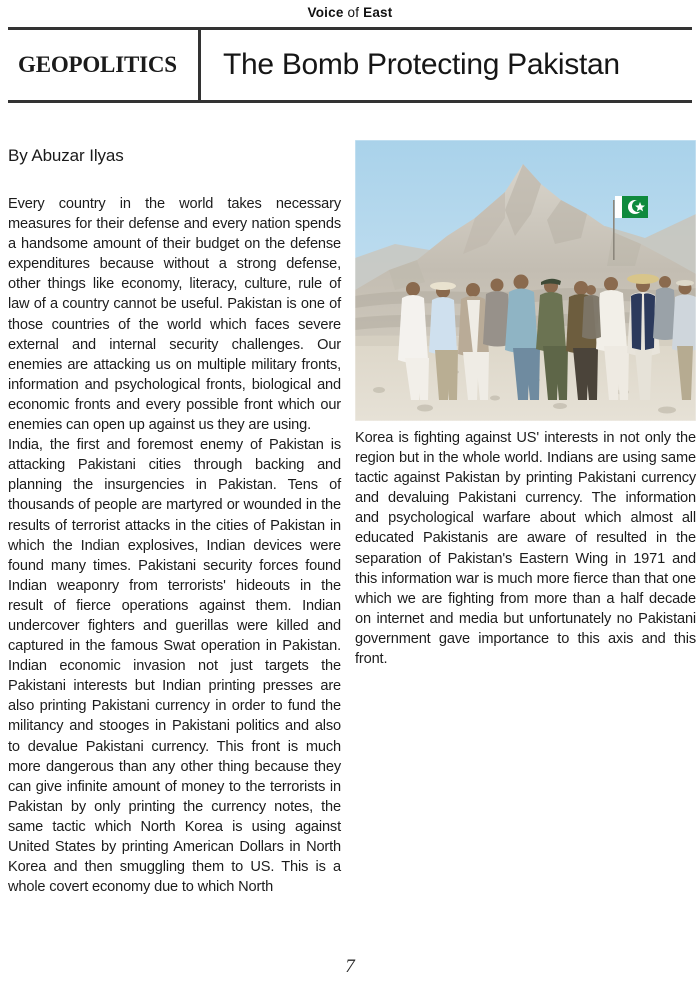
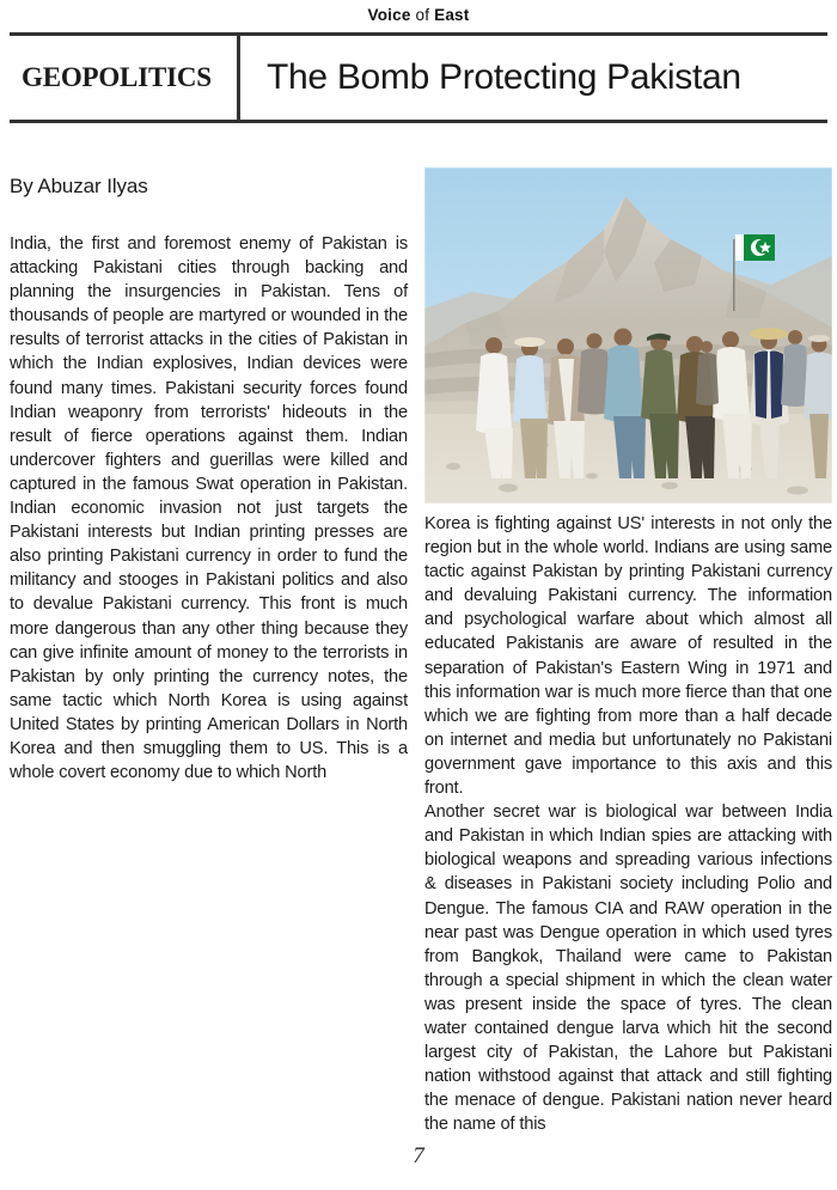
  Voice of East
  GEOPOLITICS
  The Bomb Protecting Pakistan
  By Abuzar Ilyas
- Every country in the world takes necessary measures for their defense and every nation spends a handsome amount of their budget on the defense expenditures because without a strong defense, other things like economy, literacy, culture, rule of law of a country cannot be useful. Pakistan is one of those countries of the world which faces severe external and internal security challenges. Our enemies are attacking us on multiple military fronts, information and psychological fronts, biological and economic fronts and every possible front which our enemies can open up against us they are using.
  India, the first and foremost enemy of Pakistan is attacking Pakistani cities through backing and planning the insurgencies in Pakistan. Tens of thousands of people are martyred or wounded in the results of terrorist attacks in the cities of Pakistan in which the Indian explosives, Indian devices were found many times. Pakistani security forces found Indian weaponry from terrorists' hideouts in the result of fierce operations against them. Indian undercover fighters and guerillas were killed and captured in the famous Swat operation in Pakistan. Indian economic invasion not just targets the Pakistani interests but Indian printing presses are also printing Pakistani currency in order to fund the militancy and stooges in Pakistani politics and also to devalue Pakistani currency. This front is much more dangerous than any other thing because they can give infinite amount of money to the terrorists in Pakistan by only printing the currency notes, the same tactic which North Korea is using against United States by printing American Dollars in North Korea and then smuggling them to US. This is a whole covert economy due to which North
  Korea is fighting against US' interests in not only the region but in the whole world. Indians are using same tactic against Pakistan by printing Pakistani currency and devaluing Pakistani currency. The information and psychological warfare about which almost all educated Pakistanis are aware of resulted in the separation of Pakistan's Eastern Wing in 1971 and this information war is much more fierce than that one which we are fighting from more than a half decade on internet and media but unfortunately no Pakistani government gave importance to this axis and this front.
+ Another secret war is biological war between India and Pakistan in which Indian spies are attacking with biological weapons and spreading various infections & diseases in Pakistani society including Polio and Dengue. The famous CIA and RAW operation in the near past was Dengue operation in which used tyres from Bangkok, Thailand were came to Pakistan through a special shipment in which the clean water was present inside the space of tyres. The clean water contained dengue larva which hit the second largest city of Pakistan, the Lahore but Pakistani nation withstood against that attack and still fighting the menace of dengue. Pakistani nation never heard the name of this
  7
